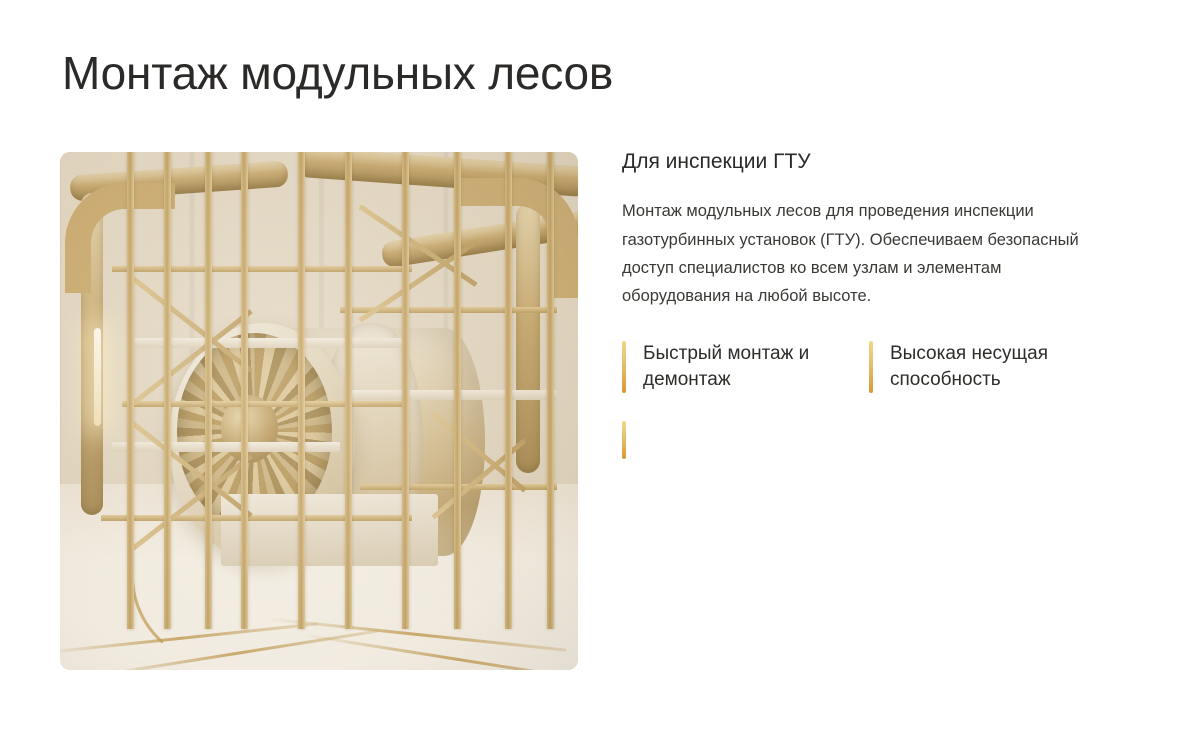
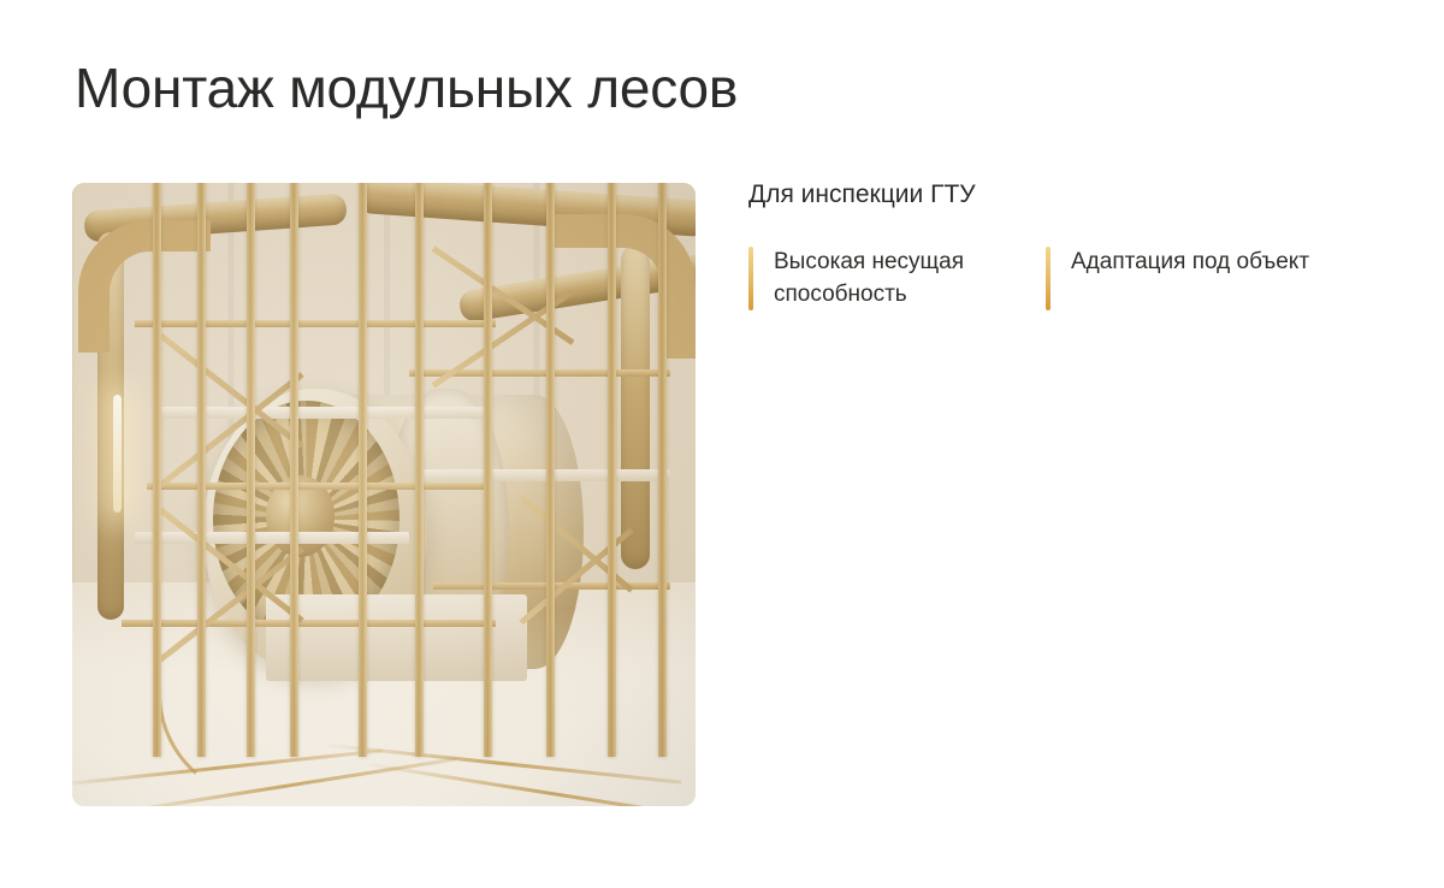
  Монтаж модульных лесов
  Для инспекции ГТУ
- Монтаж модульных лесов для проведения инспекции газотурбинных установок (ГТУ). Обеспечиваем безопасный доступ специалистов ко всем узлам и элементам оборудования на любой высоте.
- Быстрый монтаж и демонтаж
  Высокая несущая способность
+ Адаптация под объект
